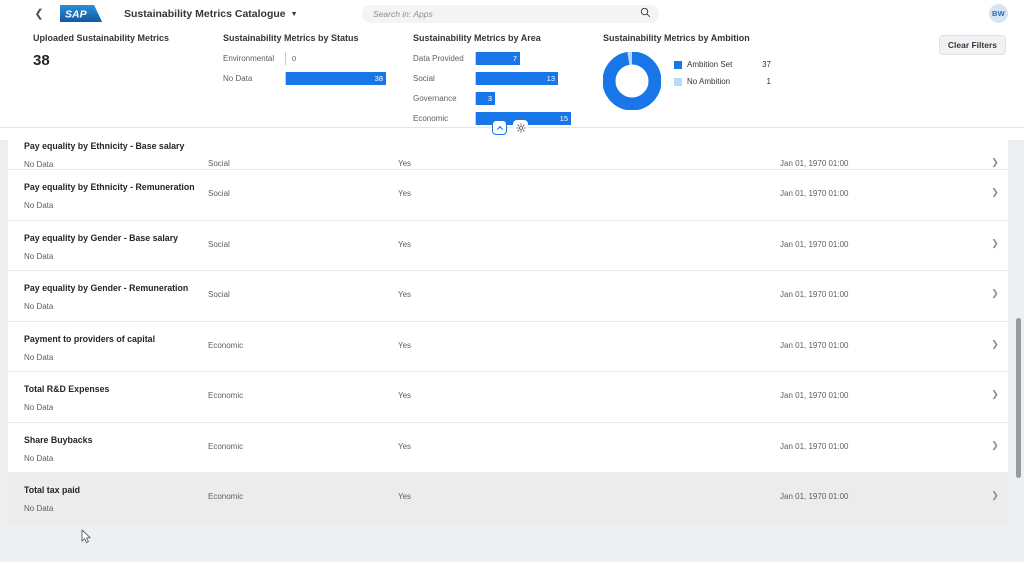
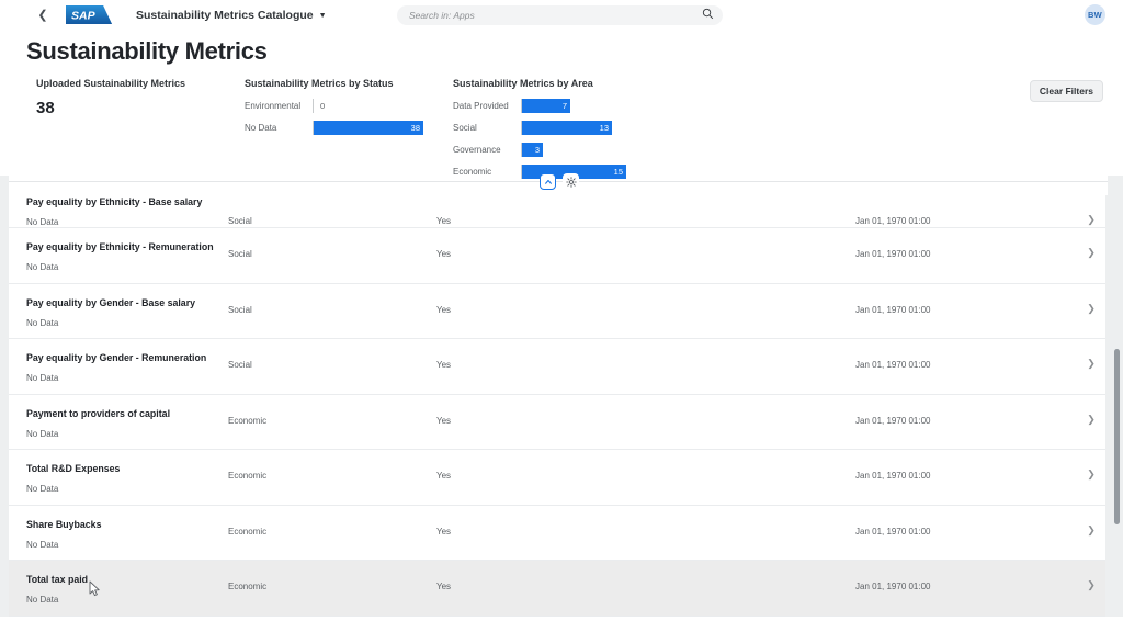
  ❮
  SAP
  Sustainability Metrics Catalogue
  Search in: Apps
  BW
+ Sustainability Metrics
  Uploaded Sustainability Metrics
  38
  Sustainability Metrics by Status
  Environmental
  0
  No Data
  38
  Sustainability Metrics by Area
  Data Provided
  7
  Social
  13
  Governance
  3
  Economic
  15
- Sustainability Metrics by Ambition
- Ambition Set
- 37
- No Ambition
- 1
  Clear Filters
  Pay equality by Ethnicity - Base salary
  No Data
  Social
  Yes
  Jan 01, 1970 01:00
  ❯
  Pay equality by Ethnicity - Remuneration
  No Data
  Social
  Yes
  Jan 01, 1970 01:00
  ❯
  Pay equality by Gender - Base salary
  No Data
  Social
  Yes
  Jan 01, 1970 01:00
  ❯
  Pay equality by Gender - Remuneration
  No Data
  Social
  Yes
  Jan 01, 1970 01:00
  ❯
  Payment to providers of capital
  No Data
  Economic
  Yes
  Jan 01, 1970 01:00
  ❯
  Total R&D Expenses
  No Data
  Economic
  Yes
  Jan 01, 1970 01:00
  ❯
  Share Buybacks
  No Data
  Economic
  Yes
  Jan 01, 1970 01:00
  ❯
  Total tax paid
  No Data
  Economic
  Yes
  Jan 01, 1970 01:00
  ❯
